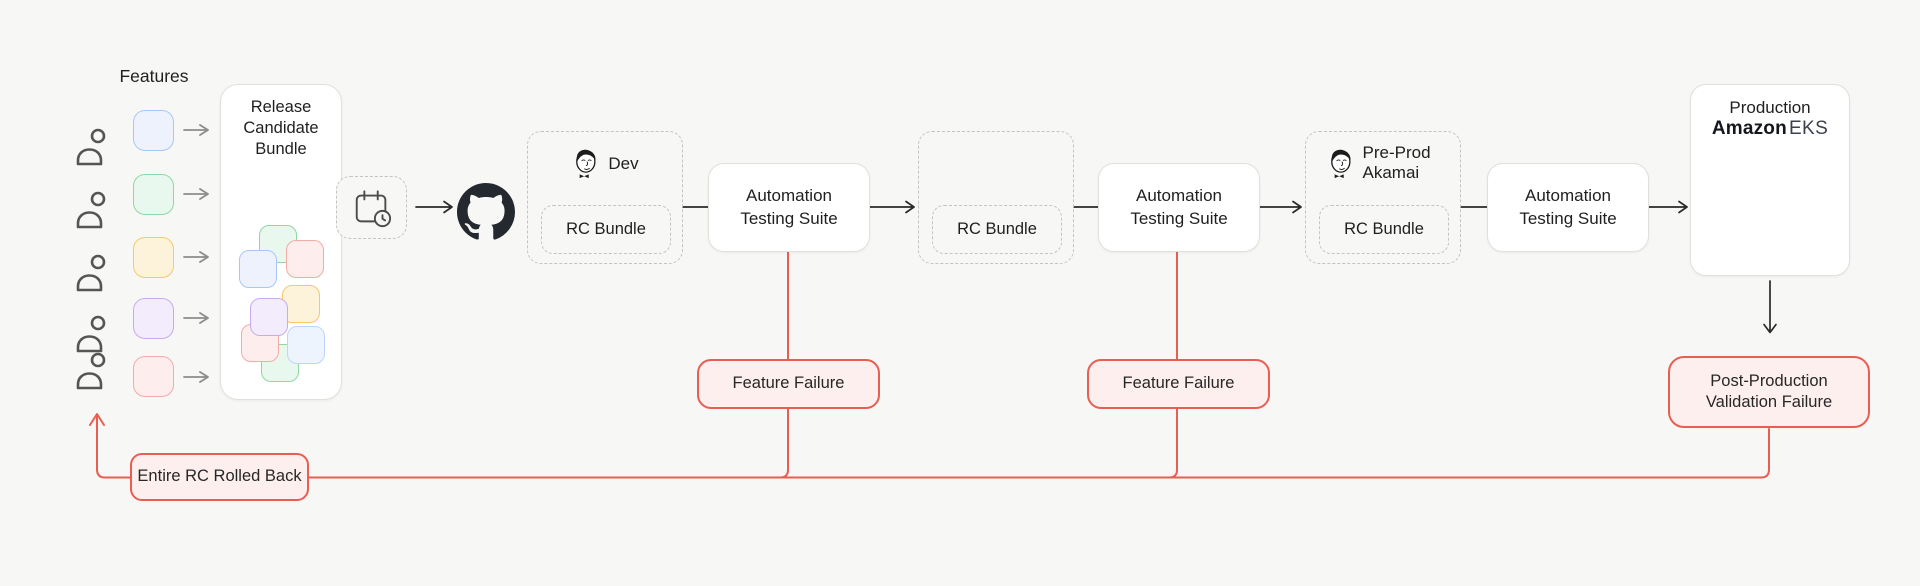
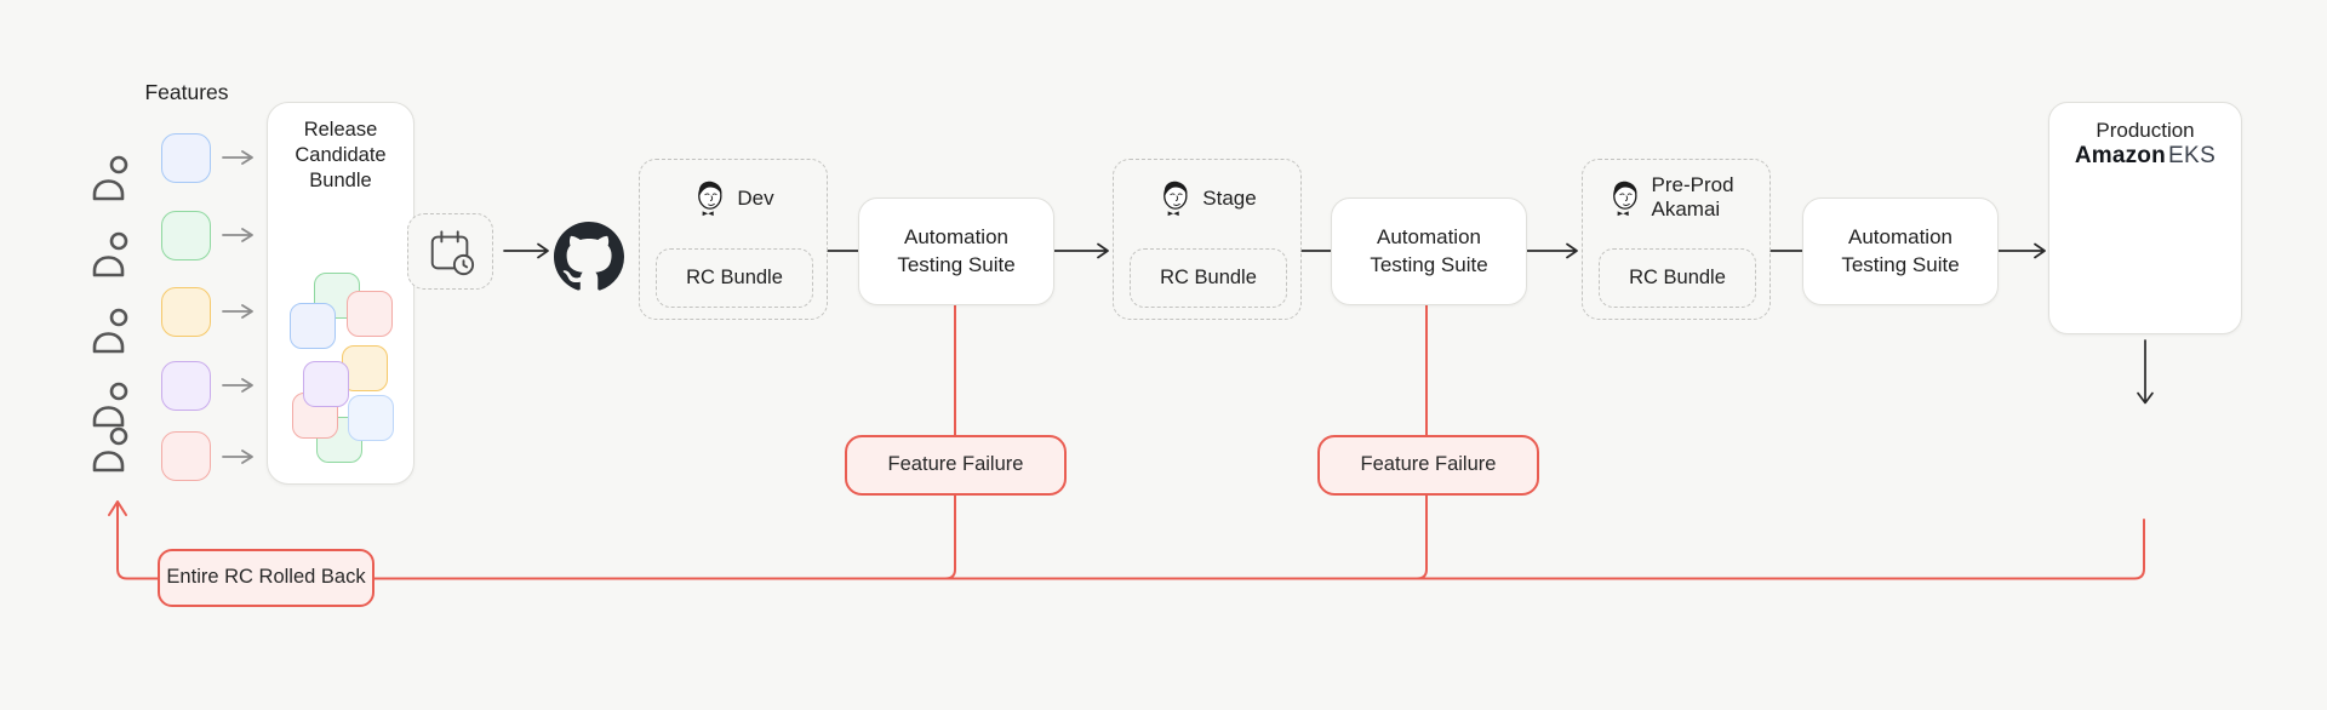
  Features
  Release Candidate Bundle
  Dev
  RC Bundle
  Automation Testing Suite
+ Stage
  RC Bundle
  Automation Testing Suite
  Pre-Prod Akamai
  RC Bundle
  Automation Testing Suite
  Production
  Amazon
  EKS
  Feature Failure
  Feature Failure
- Post-Production Validation Failure
  Entire RC Rolled Back
